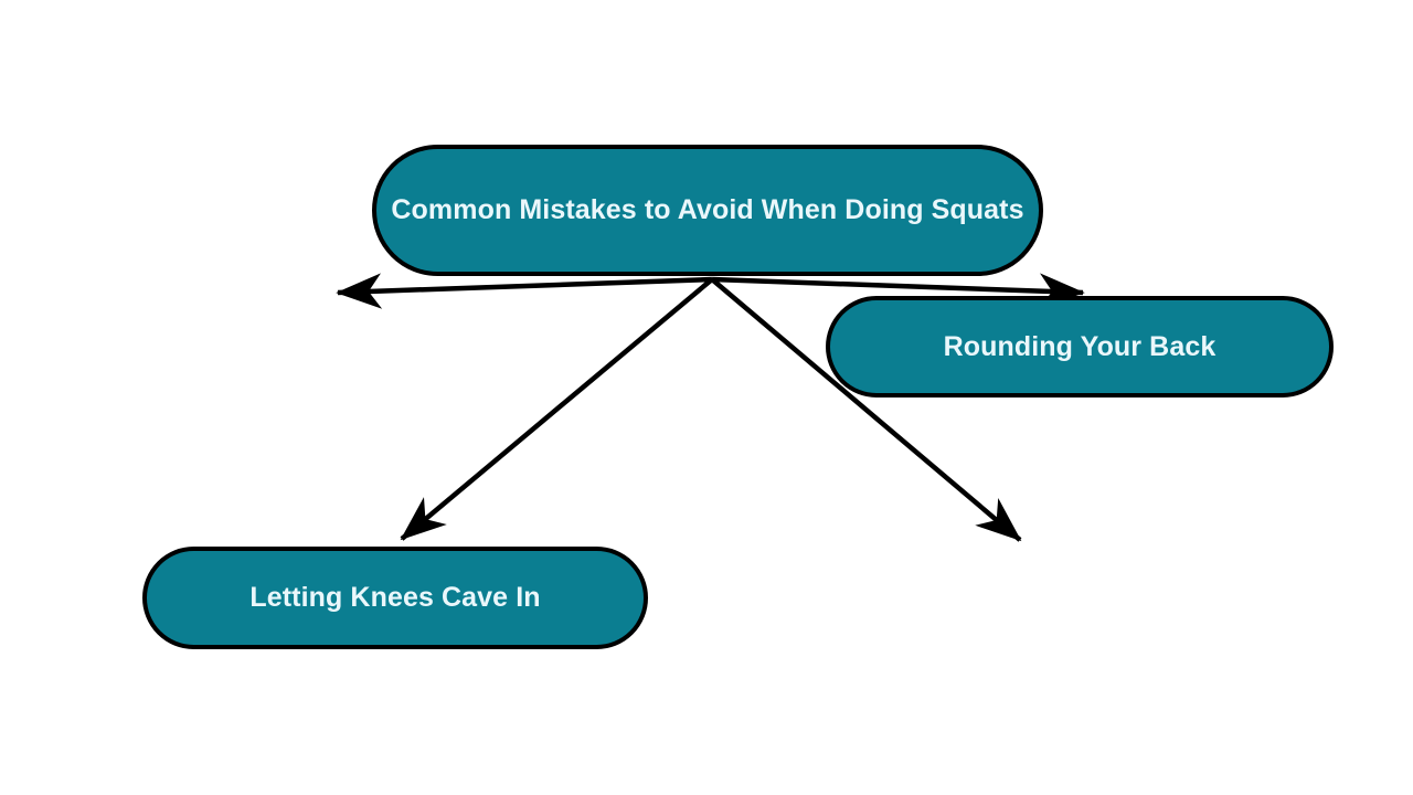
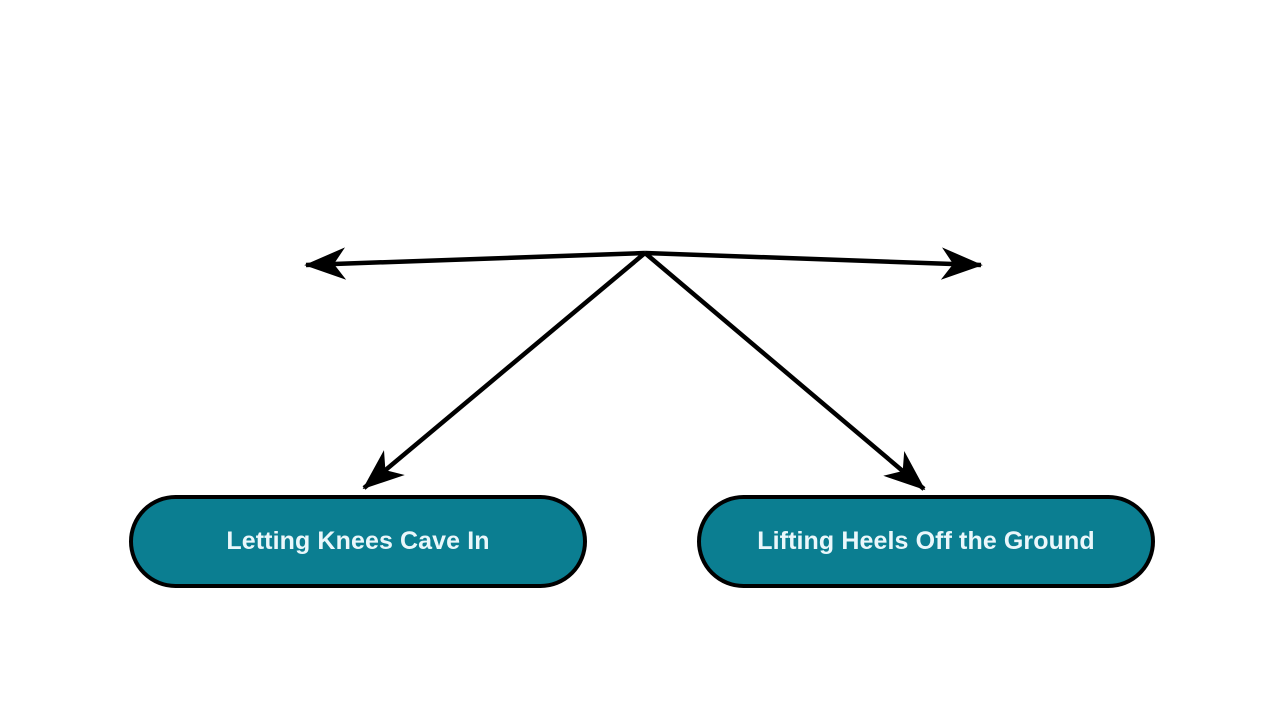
- Common Mistakes to Avoid When Doing Squats
- Rounding Your Back
  Letting Knees Cave In
+ Lifting Heels Off the Ground
